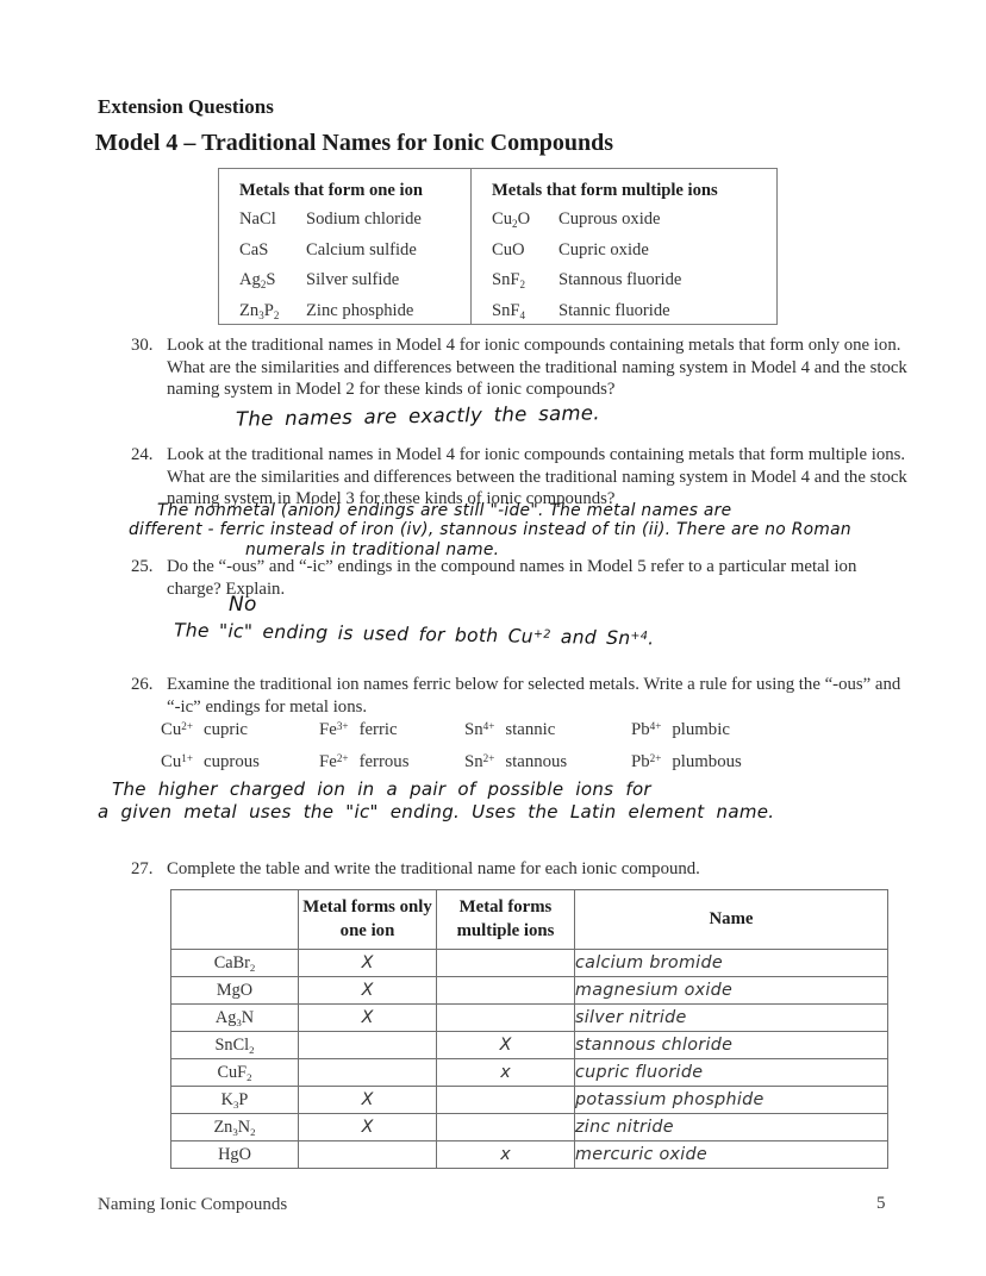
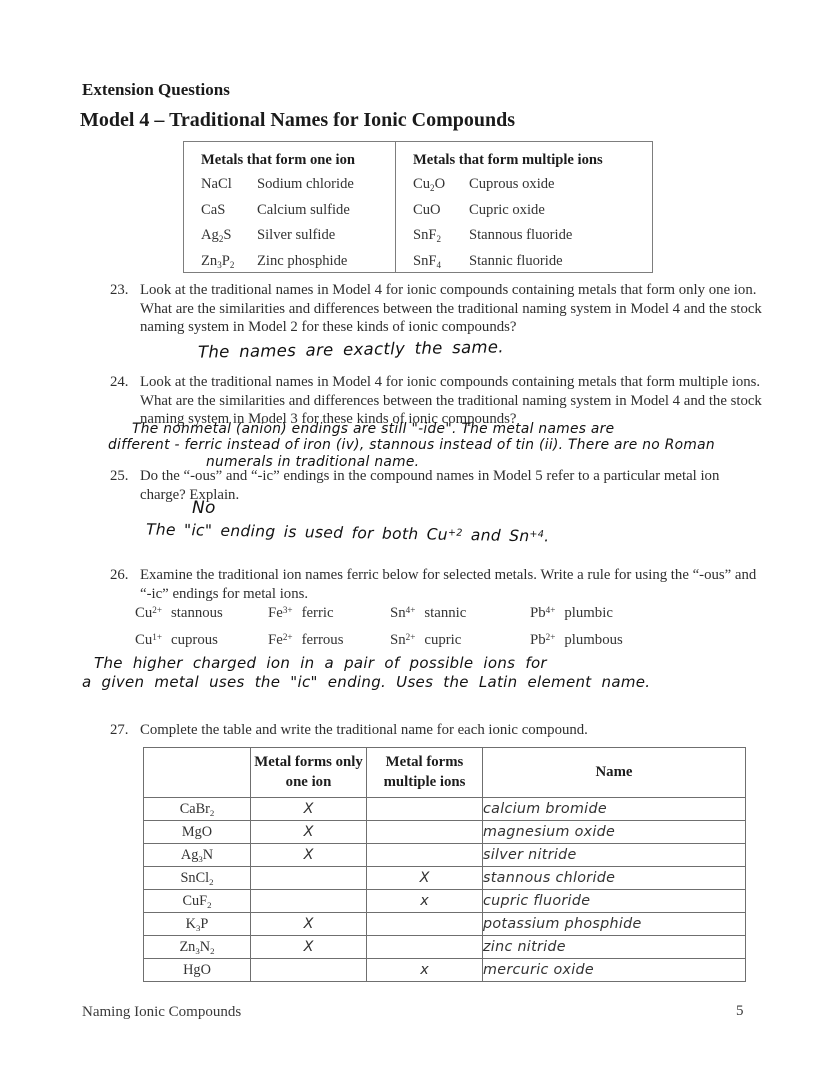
  Extension Questions
  Model 4 – Traditional Names for Ionic Compounds
  Metals that form one ion
  NaCl
  Sodium chloride
  CaS
  Calcium sulfide
  Ag2S
  Silver sulfide
  Zn3P2
  Zinc phosphide
  Metals that form multiple ions
  Cu2O
  Cuprous oxide
  CuO
  Cupric oxide
  SnF2
  Stannous fluoride
  SnF4
  Stannic fluoride
- 30.
+ 23.
  Look at the traditional names in Model 4 for ionic compounds containing metals that form only one ion. What are the similarities and differences between the traditional naming system in Model 4 and the stock naming system in Model 2 for these kinds of ionic compounds?
  The names are exactly the same.
  24.
  Look at the traditional names in Model 4 for ionic compounds containing metals that form multiple ions. What are the similarities and differences between the traditional naming system in Model 4 and the stock naming system in Model 3 for these kinds of ionic compounds?
  The nonmetal (anion) endings are still "-ide". The metal names are
  different - ferric instead of iron (iv), stannous instead of tin (ii). There are no Roman
  numerals in traditional name.
  25.
  Do the “-ous” and “-ic” endings in the compound names in Model 5 refer to a particular metal ion charge? Explain.
  No
  The "ic" ending is used for both Cu+2 and Sn+4.
  26.
  Examine the traditional ion names ferric below for selected metals. Write a rule for using the “-ous” and “-ic” endings for metal ions.
- Cu2+ cupric
+ Cu2+ stannous
  Fe3+ ferric
  Sn4+ stannic
  Pb4+ plumbic
  Cu1+ cuprous
  Fe2+ ferrous
- Sn2+ stannous
+ Sn2+ cupric
  Pb2+ plumbous
  The higher charged ion in a pair of possible ions for
  a given metal uses the "ic" ending. Uses the Latin element name.
  27.
  Complete the table and write the traditional name for each ionic compound.
  	Metal forms only one ion	Metal forms multiple ions	Name
  CaBr2	X		calcium bromide
  MgO	X		magnesium oxide
  Ag3N	X		silver nitride
  SnCl2		X	stannous chloride
  CuF2		x	cupric fluoride
  K3P	X		potassium phosphide
  Zn3N2	X		zinc nitride
  HgO		x	mercuric oxide
  Naming Ionic Compounds
  5
